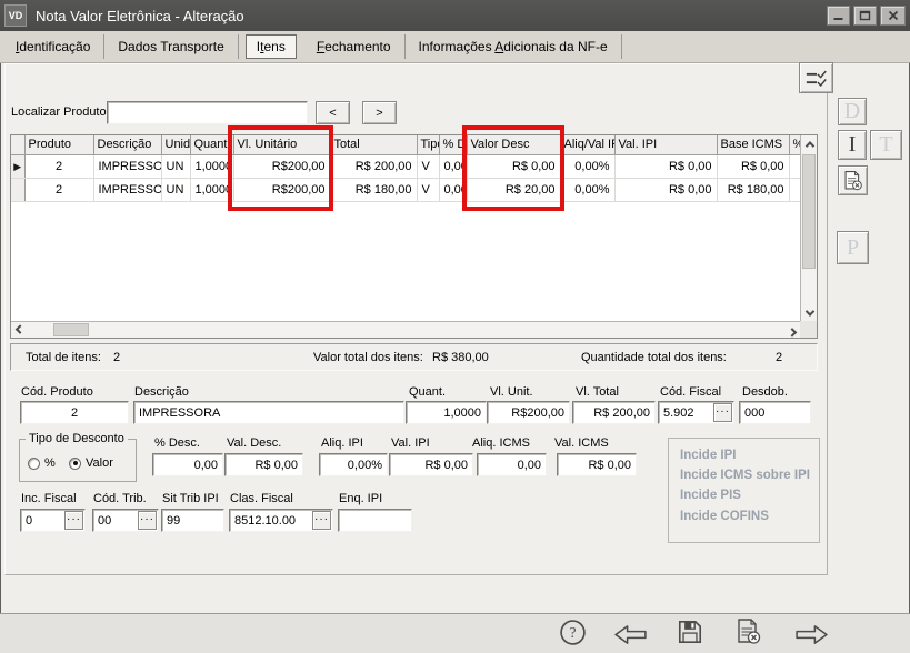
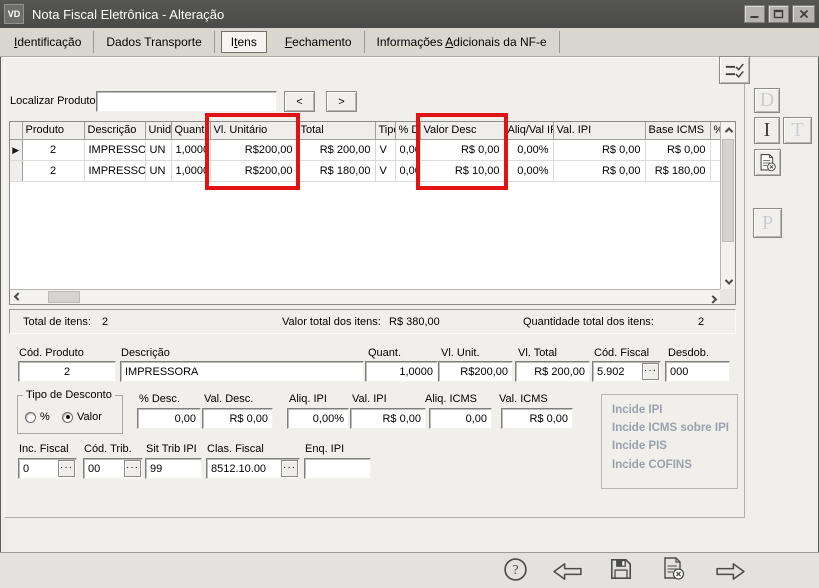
  VD
- Nota Valor Eletrônica - Alteração
+ Nota Fiscal Eletrônica - Alteração
  Identificação
  Dados Transporte
  Itens
  Fechamento
  Informações Adicionais da NF-e
  Localizar Produto
  <
  >
  	Produto	Descrição	Unid	Quant.	Vl. Unitário	Total	Tip	% D	Valor Desc	Aliq/Val I	Val. IPI	Base ICMS	%
  ▶	2	IMPRESSO	UN	1,0000	R$200,00	R$ 200,00	V	0,00	R$ 0,00	0,00%	R$ 0,00	R$ 0,00
- 	2	IMPRESSO	UN	1,0000	R$200,00	R$ 180,00	V	0,00	R$ 20,00	0,00%	R$ 0,00	R$ 180,00
+ 	2	IMPRESSO	UN	1,0000	R$200,00	R$ 180,00	V	0,00	R$ 10,00	0,00%	R$ 0,00	R$ 180,00
  Total de itens:
  2
  Valor total dos itens:
  R$ 380,00
  Quantidade total dos itens:
  2
  Cód. Produto
  2
  Descrição
  IMPRESSORA
  Quant.
  1,0000
  Vl. Unit.
  R$200,00
  Vl. Total
  R$ 200,00
  Cód. Fiscal
  5.902
  ···
  Desdob.
  000
  Tipo de Desconto
  %
  Valor
  % Desc.
  0,00
  Val. Desc.
  R$ 0,00
  Aliq. IPI
  0,00%
  Val. IPI
  R$ 0,00
  Aliq. ICMS
  0,00
  Val. ICMS
  R$ 0,00
  Incide IPI
  Incide ICMS sobre IPI
  Incide PIS
  Incide COFINS
  Inc. Fiscal
  0
  ···
  Cód. Trib.
  00
  ···
  Sit Trib IPI
  99
  Clas. Fiscal
  8512.10.00
  ···
  Enq. IPI
  D
  I
  T
  P
  ?
